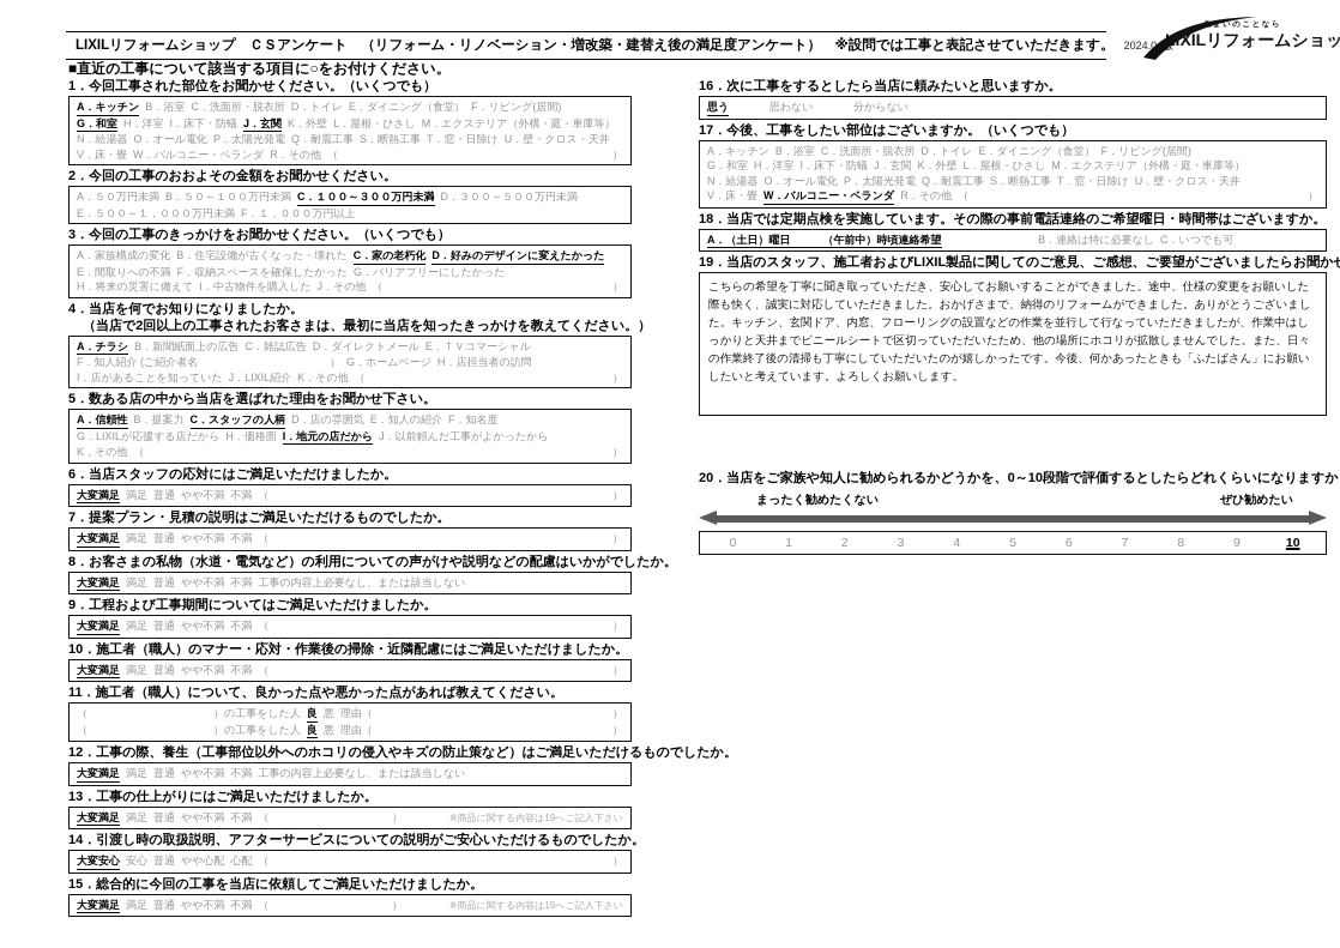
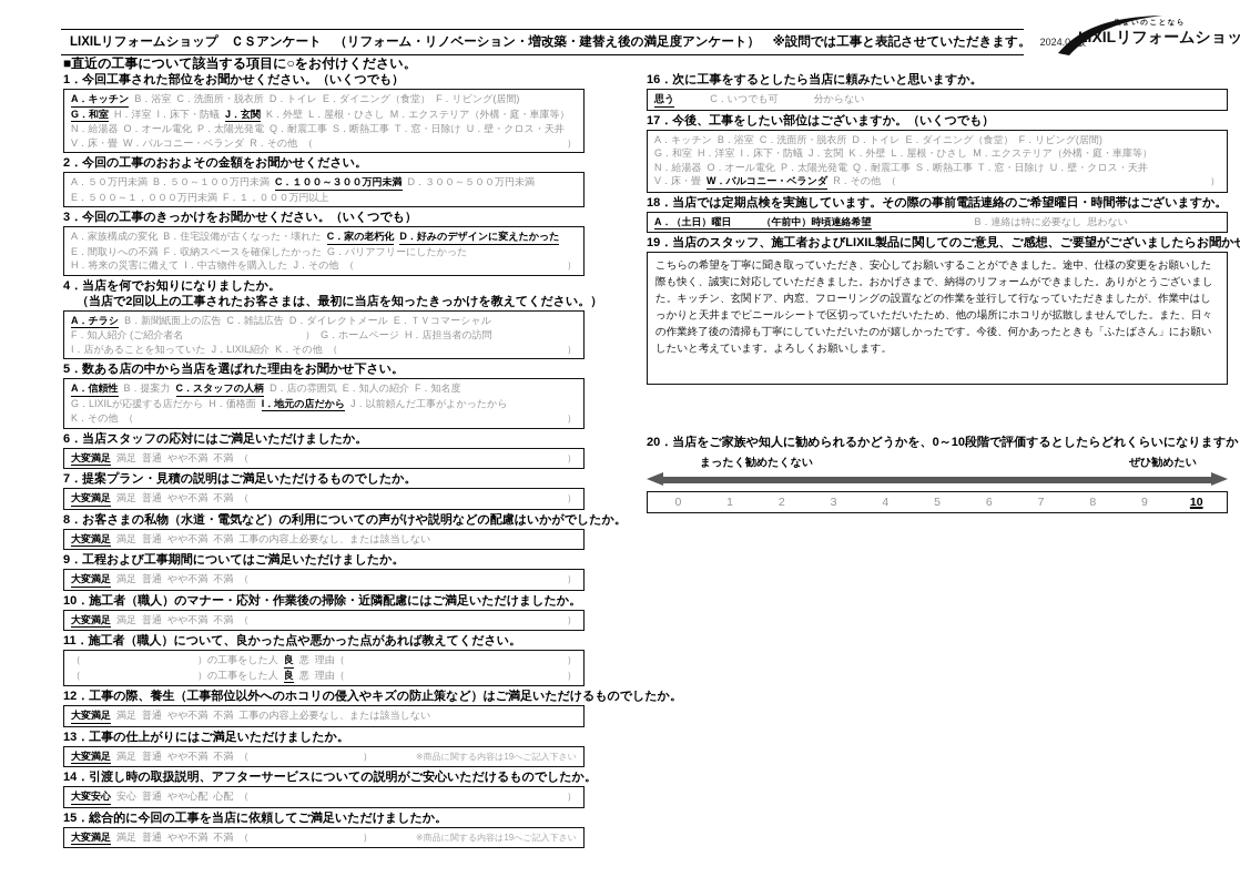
  LIXILリフォームショップ ＣＳアンケート （リフォーム・リノベーション・増改築・建替え後の満足度アンケート） ※設問では工事と表記させていただきます。
  2024.0
  LIXILリフォームショッ
  ■直近の工事について該当する項目に○をお付けください。
  1．今回工事された部位をお聞かせください。（いくつでも）
  A．キッチン
  B．浴室
  C．洗面所・脱衣所
  D．トイレ
  E．ダイニング（食堂）
  F．リビング(居間)
  G．和室
  H．洋室
  I．床下・防蟻
  J．玄関
  K．外壁
  L．屋根・ひさし
  M．エクステリア（外構・庭・車庫等）
  N．給湯器
  O．オール電化
  P．太陽光発電
  Q．耐震工事
  S．断熱工事
  T．窓・日除け
  U．壁・クロス・天井
  V．床・畳
  W．バルコニー・ベランダ
  R．その他
  （
  ）
  2．今回の工事のおおよその金額をお聞かせください。
  A．５０万円未満
  B．５０～１００万円未満
  C．１００～３００万円未満
  D．３００～５００万円未満
  E．５００～１，０００万円未満
  F．１，０００万円以上
  3．今回の工事のきっかけをお聞かせください。（いくつでも）
  A．家族構成の変化
  B．住宅設備が古くなった・壊れた
  C．家の老朽化
  D．好みのデザインに変えたかった
  E．間取りへの不満
  F．収納スペースを確保したかった
  G．バリアフリーにしたかった
  H．将来の災害に備えて
  I．中古物件を購入した
  J．その他
  （
  ）
  4．当店を何でお知りになりましたか。
  （当店で2回以上の工事されたお客さまは、最初に当店を知ったきっかけを教えてください。）
  A．チラシ
  B．新聞紙面上の広告
  C．雑誌広告
  D．ダイレクトメール
  E．ＴＶコマーシャル
  F．知人紹介 (ご紹介者名
  ）
  G．ホームページ
  H．店担当者の訪問
  I．店があることを知っていた
  J．LIXIL紹介
  K．その他
  （
  ）
  5．数ある店の中から当店を選ばれた理由をお聞かせ下さい。
  A．信頼性
  B．提案力
  C．スタッフの人柄
  D．店の雰囲気
  E．知人の紹介
  F．知名度
  G．LIXILが応援する店だから
  H．価格面
  I．地元の店だから
  J．以前頼んだ工事がよかったから
  K．その他
  （
  ）
  6．当店スタッフの応対にはご満足いただけましたか。
  大変満足
  満足
  普通
  やや不満
  不満
  （
  ）
  7．提案プラン・見積の説明はご満足いただけるものでしたか。
  大変満足
  満足
  普通
  やや不満
  不満
  （
  ）
  8．お客さまの私物（水道・電気など）の利用についての声がけや説明などの配慮はいかがでしたか。
  大変満足
  満足
  普通
  やや不満
  不満
  工事の内容上必要なし、または該当しない
  9．工程および工事期間についてはご満足いただけましたか。
  大変満足
  満足
  普通
  やや不満
  不満
  （
  ）
  10．施工者（職人）のマナー・応対・作業後の掃除・近隣配慮にはご満足いただけましたか。
  大変満足
  満足
  普通
  やや不満
  不満
  （
  ）
  11．施工者（職人）について、良かった点や悪かった点があれば教えてください。
  （
  ）の工事をした人
  良
  悪
  理由（
  ）
  （
  ）の工事をした人
  良
  悪
  理由（
  ）
  12．工事の際、養生（工事部位以外へのホコリの侵入やキズの防止策など）はご満足いただけるものでしたか。
  大変満足
  満足
  普通
  やや不満
  不満
  工事の内容上必要なし、または該当しない
  13．工事の仕上がりにはご満足いただけましたか。
  大変満足
  満足
  普通
  やや不満
  不満
  （
  ）
  ※商品に関する内容は19へご記入下さい
  14．引渡し時の取扱説明、アフターサービスについての説明がご安心いただけるものでしたか。
  大変安心
  安心
  普通
  やや心配
  心配
  （
  ）
  15．総合的に今回の工事を当店に依頼してご満足いただけましたか。
  大変満足
  満足
  普通
  やや不満
  不満
  （
  ）
  ※商品に関する内容は19へご記入下さい
  16．次に工事をするとしたら当店に頼みたいと思いますか。
  思う
- 思わない
+ C．いつでも可
  分からない
  17．今後、工事をしたい部位はございますか。（いくつでも）
  A．キッチン
  B．浴室
  C．洗面所・脱衣所
  D．トイレ
  E．ダイニング（食堂）
  F．リビング(居間)
  G．和室
  H．洋室
  I．床下・防蟻
  J．玄関
  K．外壁
  L．屋根・ひさし
  M．エクステリア（外構・庭・車庫等）
  N．給湯器
  O．オール電化
  P．太陽光発電
  Q．耐震工事
  S．断熱工事
  T．窓・日除け
  U．壁・クロス・天井
  V．床・畳
  W．バルコニー・ベランダ
  R．その他
  （
  ）
  18．当店では定期点検を実施しています。その際の事前電話連絡のご希望曜日・時間帯はございますか。
  A．（土日）曜日 （午前中）時頃連絡希望
  B．連絡は特に必要なし
- C．いつでも可
+ 思わない
  19．当店のスタッフ、施工者およびLIXIL製品に関してのご意見、ご感想、ご要望がございましたらお聞か
  こちらの希望を丁寧に聞き取っていただき、安心してお願いすることができました。途中、仕様の変更をお願いした際も快く、誠実に対応していただきました。おかげさまで、納得のリフォームができました。ありがとうございました。キッチン、玄関ドア、内窓、フローリングの設置などの作業を並行して行なっていただきましたが、作業中はしっかりと天井までビニールシートで区切っていただいたため、他の場所にホコリが拡散しませんでした。また、日々の作業終了後の清掃も丁寧にしていただいたのが嬉しかったです。今後、何かあったときも「ふたばさん」にお願いしたいと考えています。よろしくお願いします。
  20．当店をご家族や知人に勧められるかどうかを、0～10段階で評価するとしたらどれくらいになりますか
  まったく勧めたくない
  ぜひ勧めたい
  0
  1
  2
  3
  4
  5
  6
  7
  8
  9
  10
